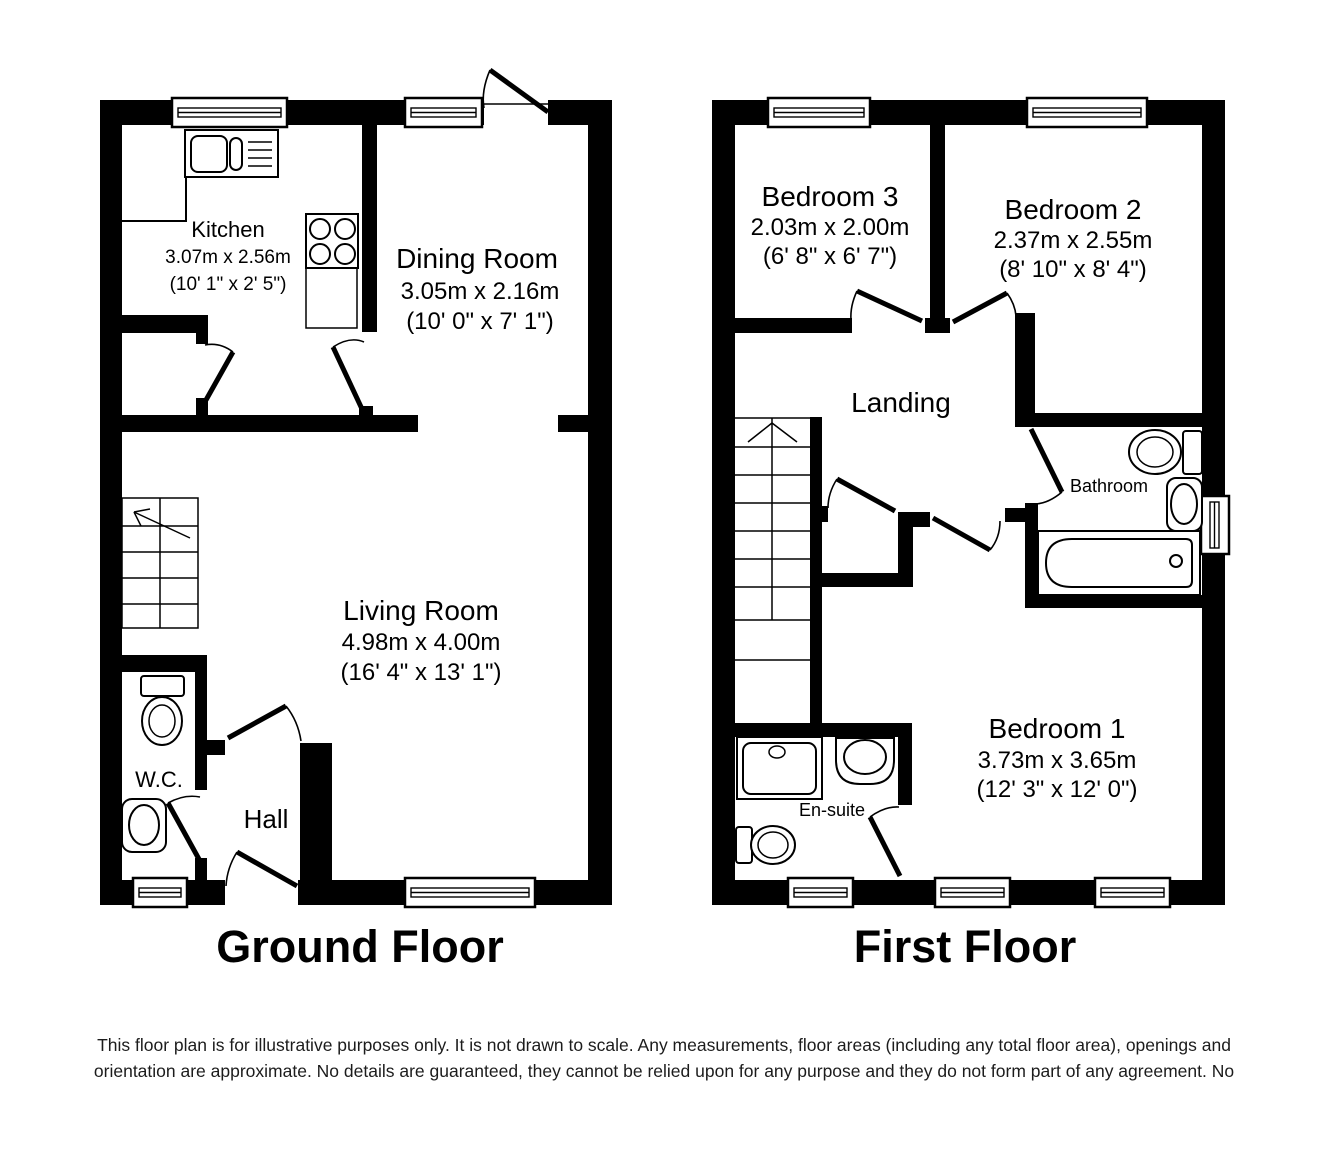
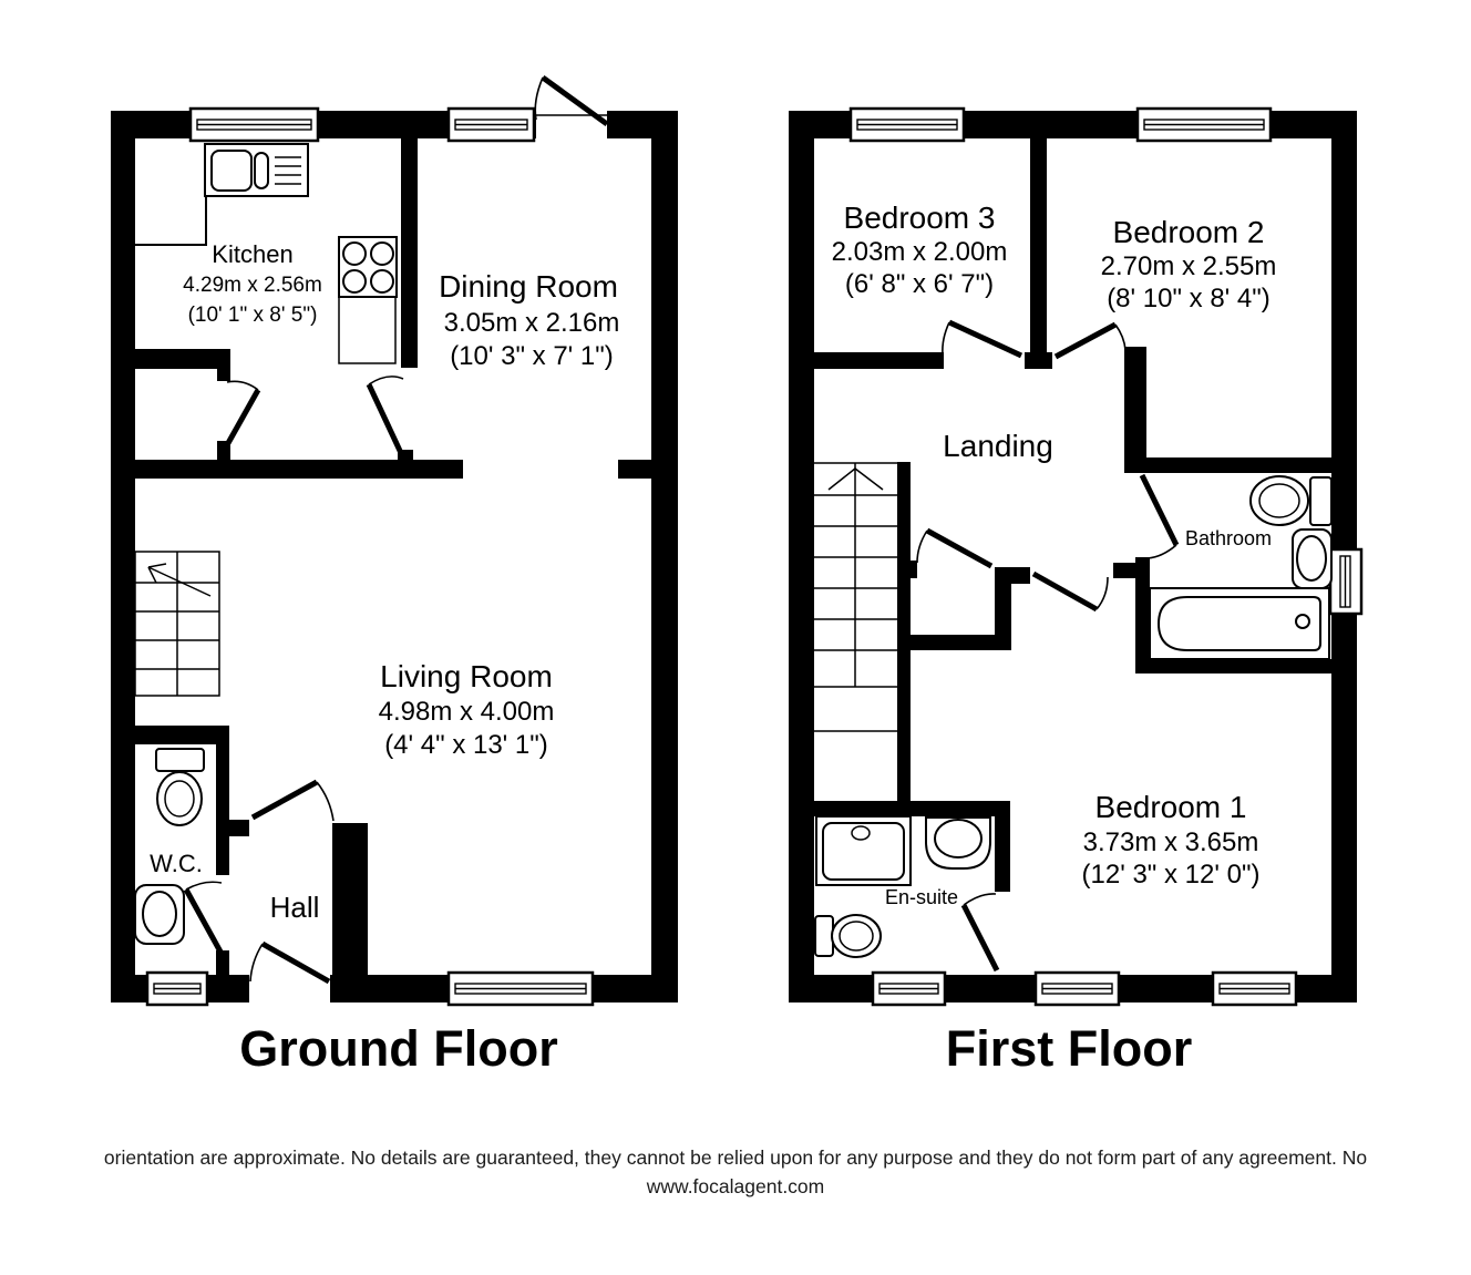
  Kitchen
- 3.07m x 2.56m
+ 4.29m x 2.56m
- (10' 1" x 2' 5")
+ (10' 1" x 8' 5")
  Dining Room
  3.05m x 2.16m
- (10' 0" x 7' 1")
+ (10' 3" x 7' 1")
  Living Room
  4.98m x 4.00m
- (16' 4" x 13' 1")
+ (4' 4" x 13' 1")
  W.C.
  Hall
  Ground Floor
  Bedroom 3
  2.03m x 2.00m
  (6' 8" x 6' 7")
  Bedroom 2
- 2.37m x 2.55m
+ 2.70m x 2.55m
  (8' 10" x 8' 4")
  Landing
  Bathroom
  Bedroom 1
  3.73m x 3.65m
  (12' 3" x 12' 0")
  En-suite
  First Floor
- This floor plan is for illustrative purposes only. It is not drawn to scale. Any measurements, floor areas (including any total floor area), openings and
  orientation are approximate. No details are guaranteed, they cannot be relied upon for any purpose and they do not form part of any agreement. No
+ www.focalagent.com
